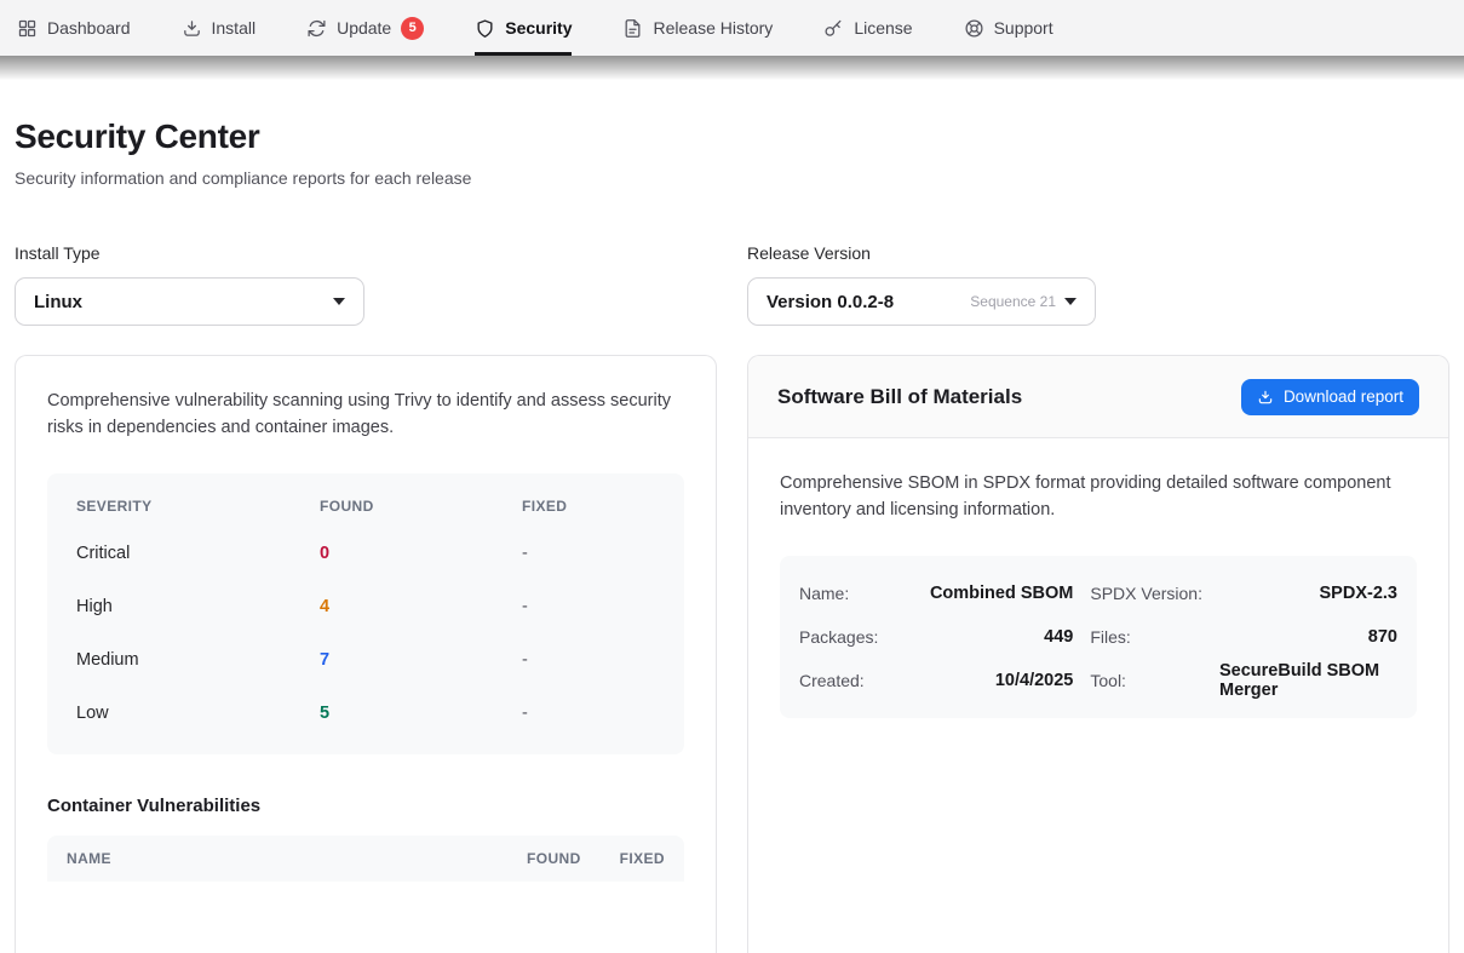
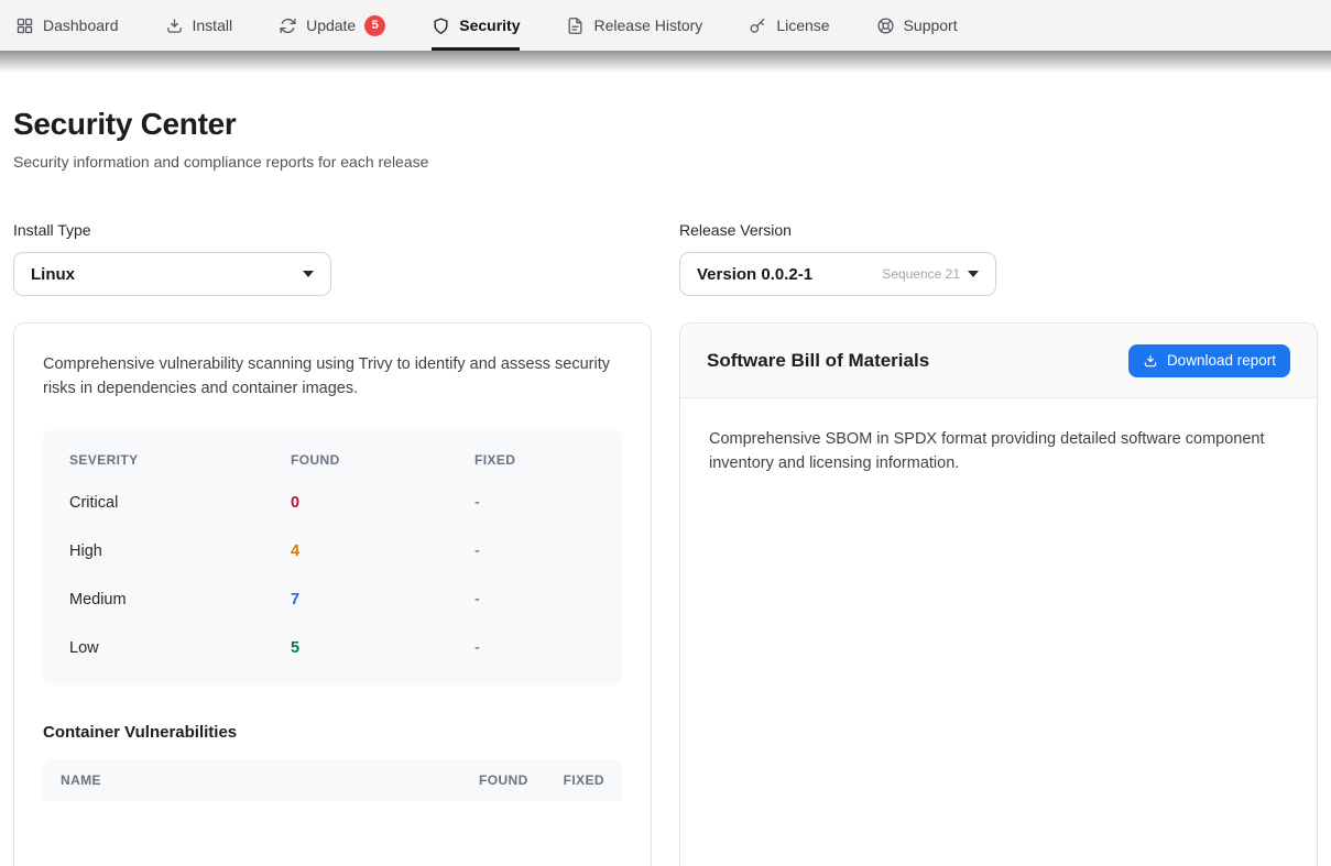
  Dashboard
  Install
  Update
  5
  Security
  Release History
  License
  Support
  Security Center
  Security information and compliance reports for each release
  Install Type
  Linux
  Release Version
- Version 0.0.2-8
+ Version 0.0.2-1
  Sequence 21
  Comprehensive vulnerability scanning using Trivy to identify and assess security risks in dependencies and container images.
  SEVERITY
  FOUND
  FIXED
  Critical
  0
  -
  High
  4
  -
  Medium
  7
  -
  Low
  5
  -
  Container Vulnerabilities
  NAME
  FOUND
  FIXED
  Software Bill of Materials
  Download report
  Comprehensive SBOM in SPDX format providing detailed software component inventory and licensing information.
- Name:
- Combined SBOM
- SPDX Version:
- SPDX-2.3
- Packages:
- 449
- Files:
- 870
- Created:
- 10/4/2025
- Tool:
- SecureBuild SBOM Merger
